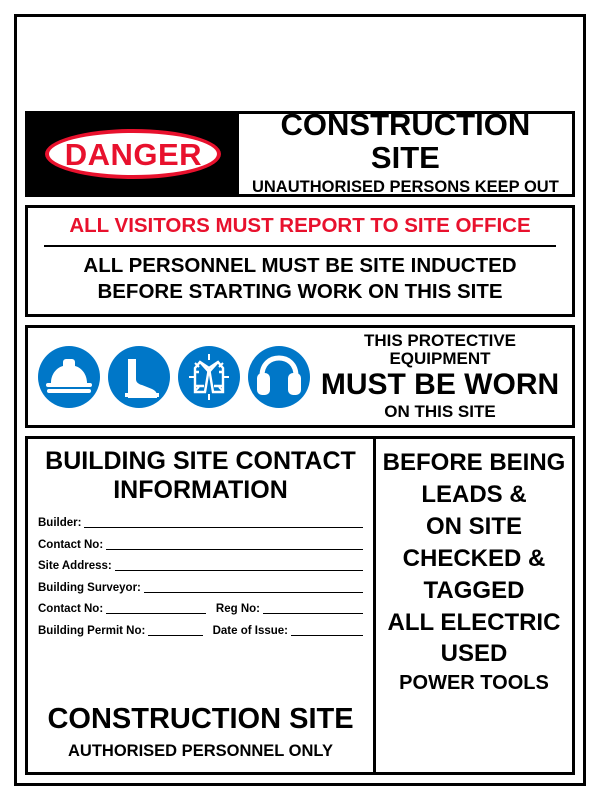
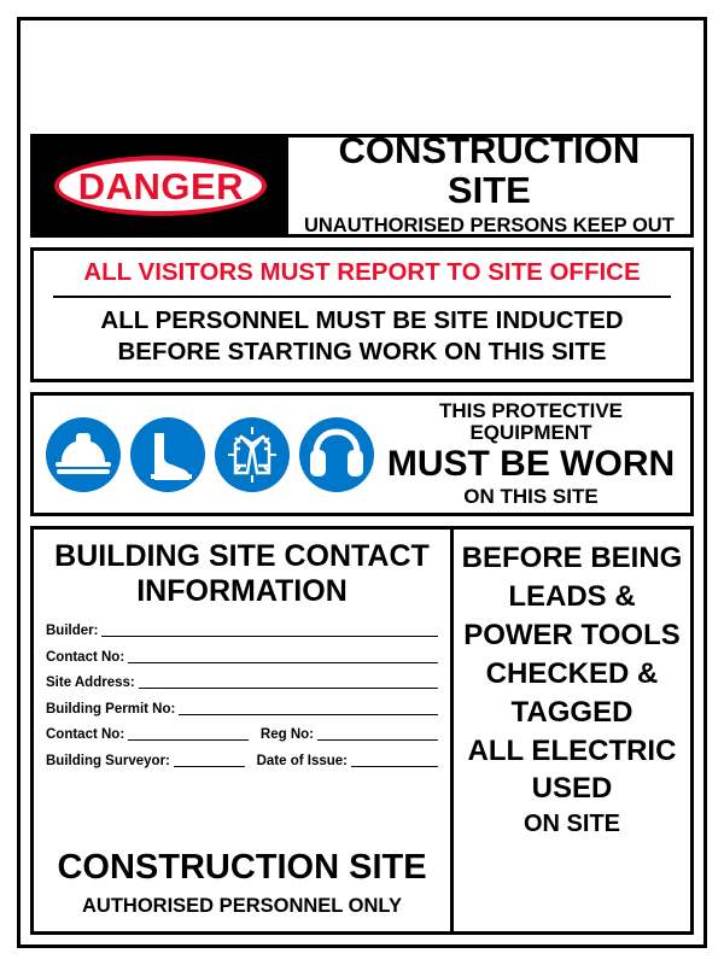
  DANGER
  CONSTRUCTION SITE
  UNAUTHORISED PERSONS KEEP OUT
  ALL VISITORS MUST REPORT TO SITE OFFICE
  ALL PERSONNEL MUST BE SITE INDUCTED
  BEFORE STARTING WORK ON THIS SITE
  THIS PROTECTIVE EQUIPMENT
  MUST BE WORN
  ON THIS SITE
  BUILDING SITE CONTACT
  INFORMATION
  Builder:
  Contact No:
  Site Address:
- Building Surveyor:
+ Building Permit No:
  Contact No:
  Reg No:
- Building Permit No:
+ Building Surveyor:
  Date of Issue:
  CONSTRUCTION SITE
  AUTHORISED PERSONNEL ONLY
  BEFORE BEING
  LEADS &
- ON SITE
+ POWER TOOLS
  CHECKED &
  TAGGED
  ALL ELECTRIC
  USED
- POWER TOOLS
+ ON SITE
